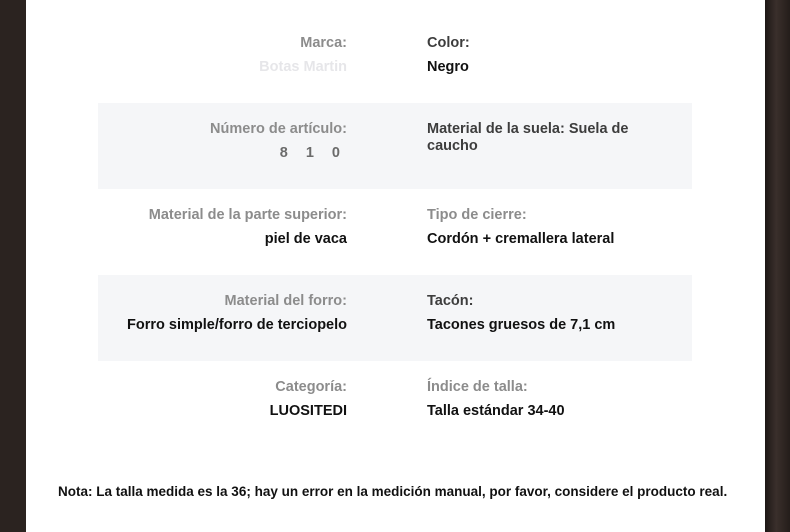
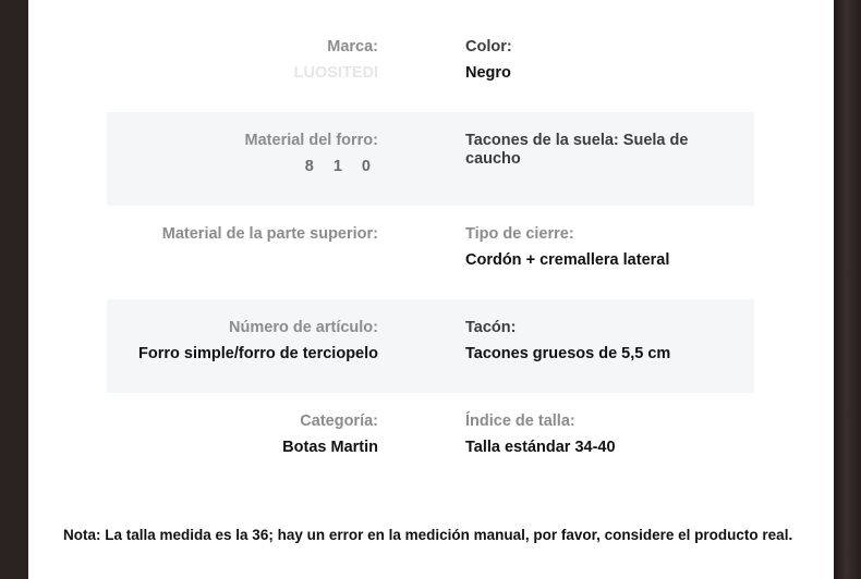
  Marca:
- Botas Martin
+ LUOSITEDI
  Color:
  Negro
- Número de artículo:
+ Material del forro:
  8 1 0
- Material de la suela: Suela de caucho
+ Tacones de la suela: Suela de caucho
  Material de la parte superior:
- piel de vaca
  Tipo de cierre:
  Cordón + cremallera lateral
- Material del forro:
+ Número de artículo:
  Forro simple/forro de terciopelo
  Tacón:
- Tacones gruesos de 7,1 cm
+ Tacones gruesos de 5,5 cm
  Categoría:
- LUOSITEDI
+ Botas Martin
  Índice de talla:
  Talla estándar 34-40
  Nota: La talla medida es la 36; hay un error en la medición manual, por favor, considere el producto real.
